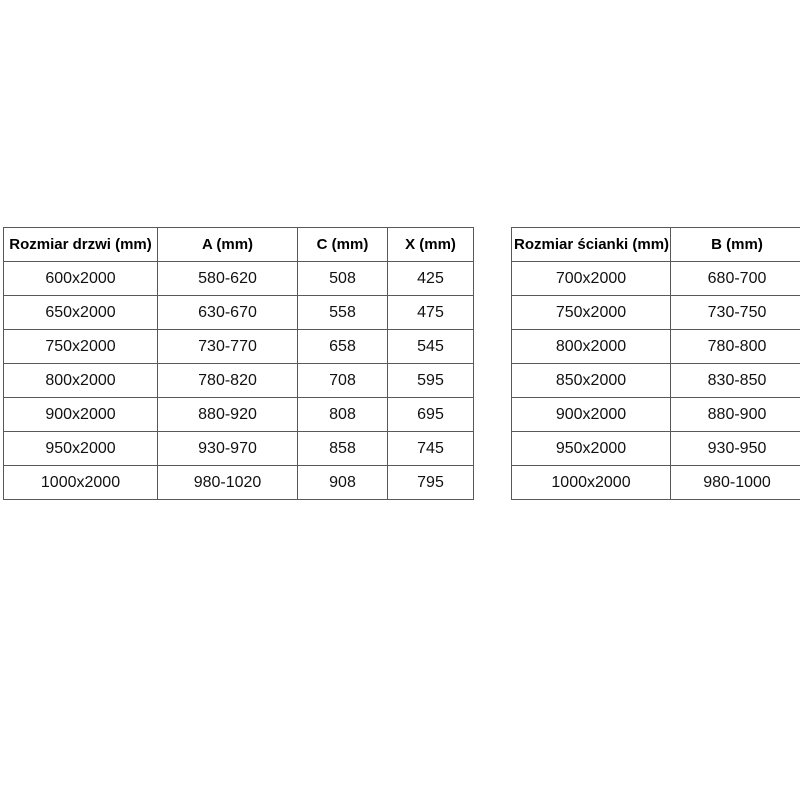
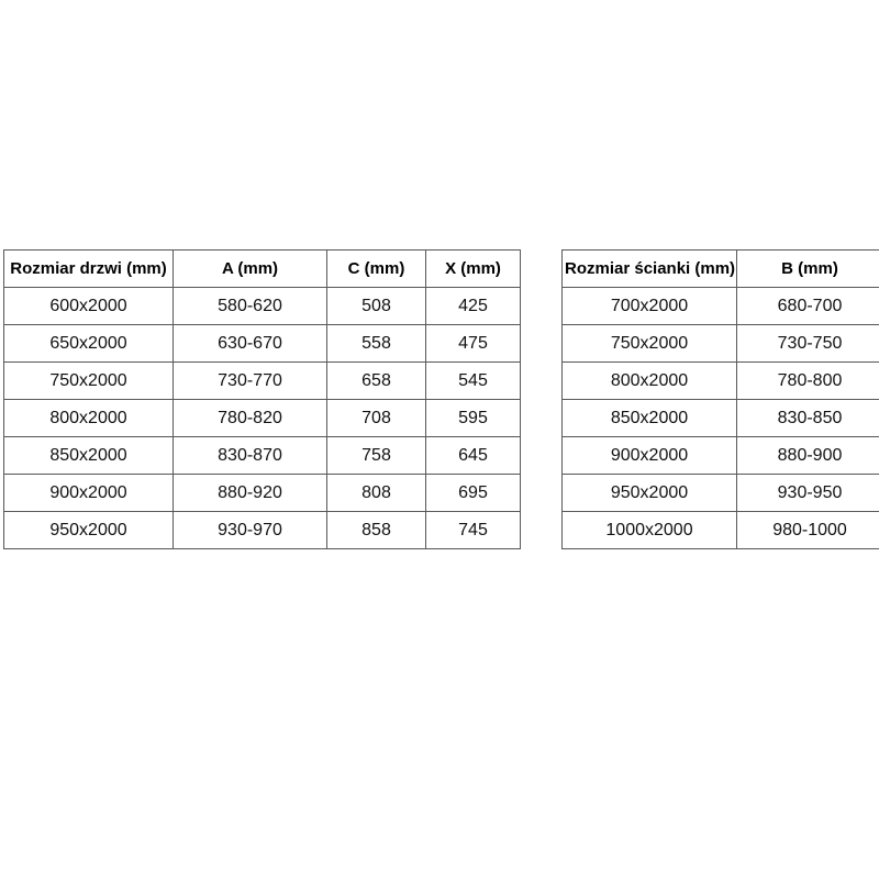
  Rozmiar drzwi (mm)	A (mm)	C (mm)	X (mm)
  600x2000	580-620	508	425
  650x2000	630-670	558	475
  750x2000	730-770	658	545
  800x2000	780-820	708	595
+ 850x2000	830-870	758	645
  900x2000	880-920	808	695
  950x2000	930-970	858	745
- 1000x2000	980-1020	908	795
  Rozmiar ścianki (mm)	B (mm)
  700x2000	680-700
  750x2000	730-750
  800x2000	780-800
  850x2000	830-850
  900x2000	880-900
  950x2000	930-950
  1000x2000	980-1000
